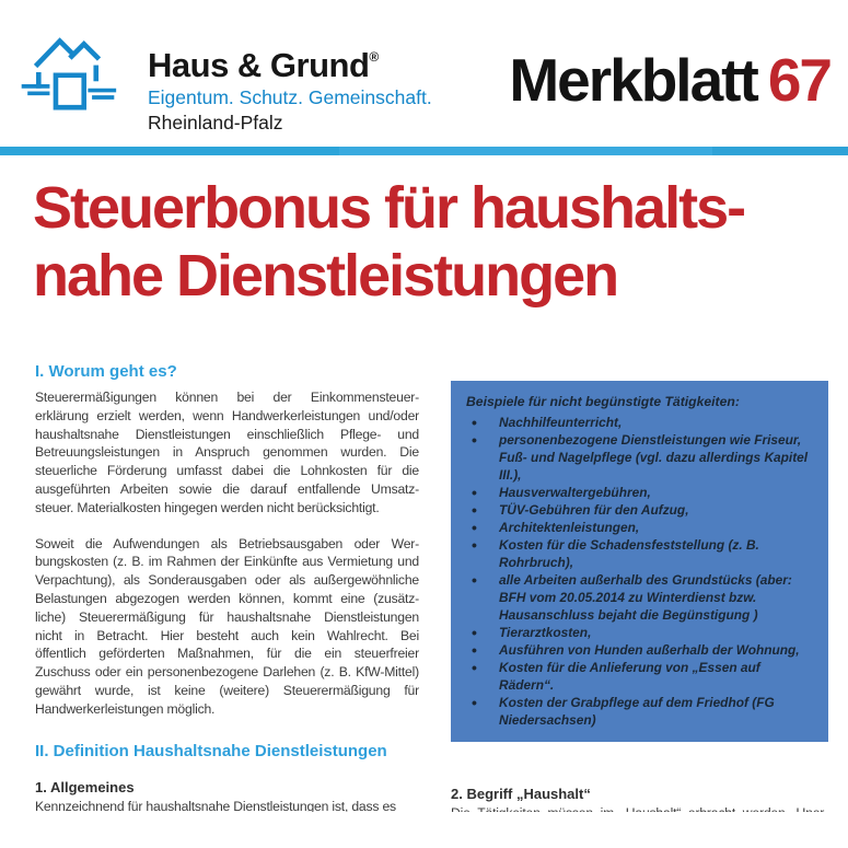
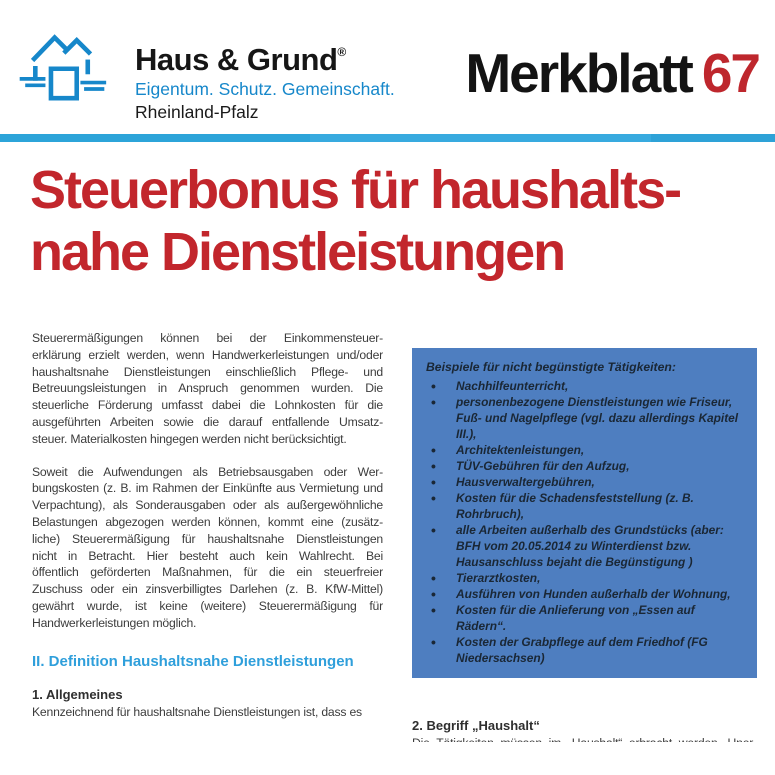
  Haus & Grund®
  Eigentum. Schutz. Gemeinschaft.
  Rheinland-Pfalz
  Merkblatt 67
  Steuerbonus für haushalts-
  nahe Dienstleistungen
- I. Worum geht es?
  Steuerermäßigungen können bei der Einkommensteuer-
  erklärung erzielt werden, wenn Handwerkerleistungen und/oder
  haushaltsnahe Dienstleistungen einschließlich Pflege- und
  Betreuungsleistungen in Anspruch genommen wurden. Die
  steuerliche Förderung umfasst dabei die Lohnkosten für die
  ausgeführten Arbeiten sowie die darauf entfallende Umsatz-
  steuer. Materialkosten hingegen werden nicht berücksichtigt.
  Soweit die Aufwendungen als Betriebsausgaben oder Wer-
  bungskosten (z. B. im Rahmen der Einkünfte aus Vermietung und
  Verpachtung), als Sonderausgaben oder als außergewöhnliche
  Belastungen abgezogen werden können, kommt eine (zusätz-
  liche) Steuerermäßigung für haushaltsnahe Dienstleistungen
  nicht in Betracht. Hier besteht auch kein Wahlrecht. Bei
  öffentlich geförderten Maßnahmen, für die ein steuerfreier
- Zuschuss oder ein personenbezogene Darlehen (z. B. KfW-Mittel)
+ Zuschuss oder ein zinsverbilligtes Darlehen (z. B. KfW-Mittel)
  gewährt wurde, ist keine (weitere) Steuerermäßigung für
  Handwerkerleistungen möglich.
  II. Definition Haushaltsnahe Dienstleistungen
  1. Allgemeines
  Kennzeichnend für haushaltsnahe Dienstleistungen ist, dass es
  Beispiele für nicht begünstigte Tätigkeiten:
  Nachhilfeunterricht,
  personenbezogene Dienstleistungen wie Friseur, Fuß- und Nagelpflege (vgl. dazu allerdings Kapitel III.),
- Hausverwaltergebühren,
+ Architektenleistungen,
  TÜV-Gebühren für den Aufzug,
- Architektenleistungen,
+ Hausverwaltergebühren,
  Kosten für die Schadensfeststellung (z. B. Rohrbruch),
  alle Arbeiten außerhalb des Grundstücks (aber: BFH vom 20.05.2014 zu Winterdienst bzw. Hausanschluss bejaht die Begünstigung )
  Tierarztkosten,
  Ausführen von Hunden außerhalb der Wohnung,
  Kosten für die Anlieferung von „Essen auf Rädern“.
  Kosten der Grabpflege auf dem Friedhof (FG Niedersachsen)
  2. Begriff „Haushalt“
